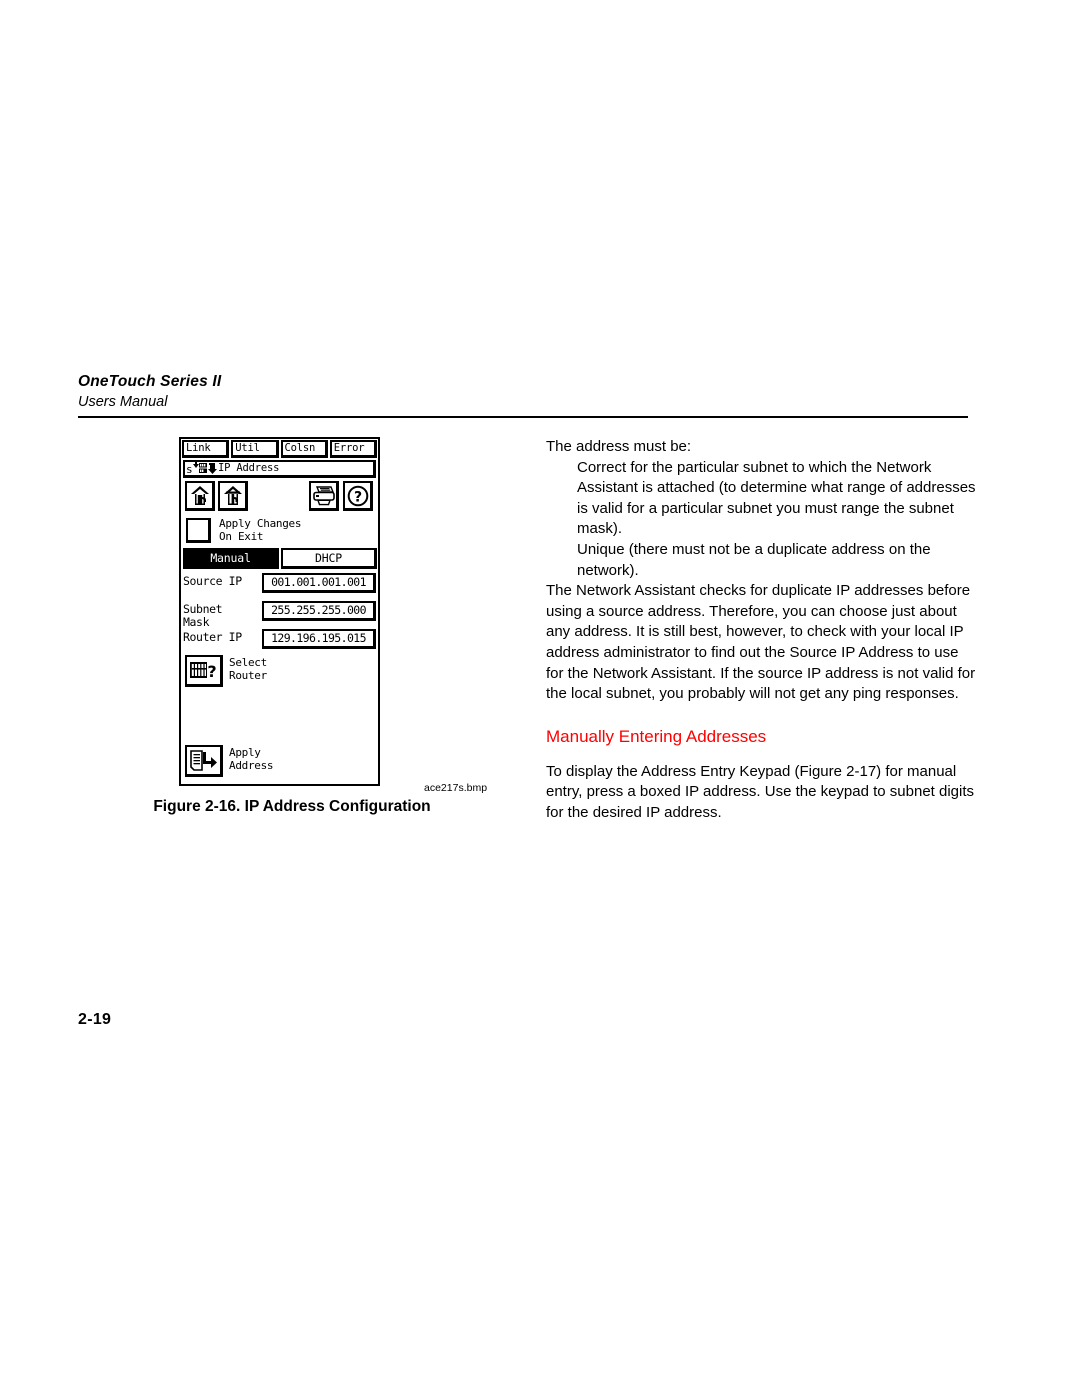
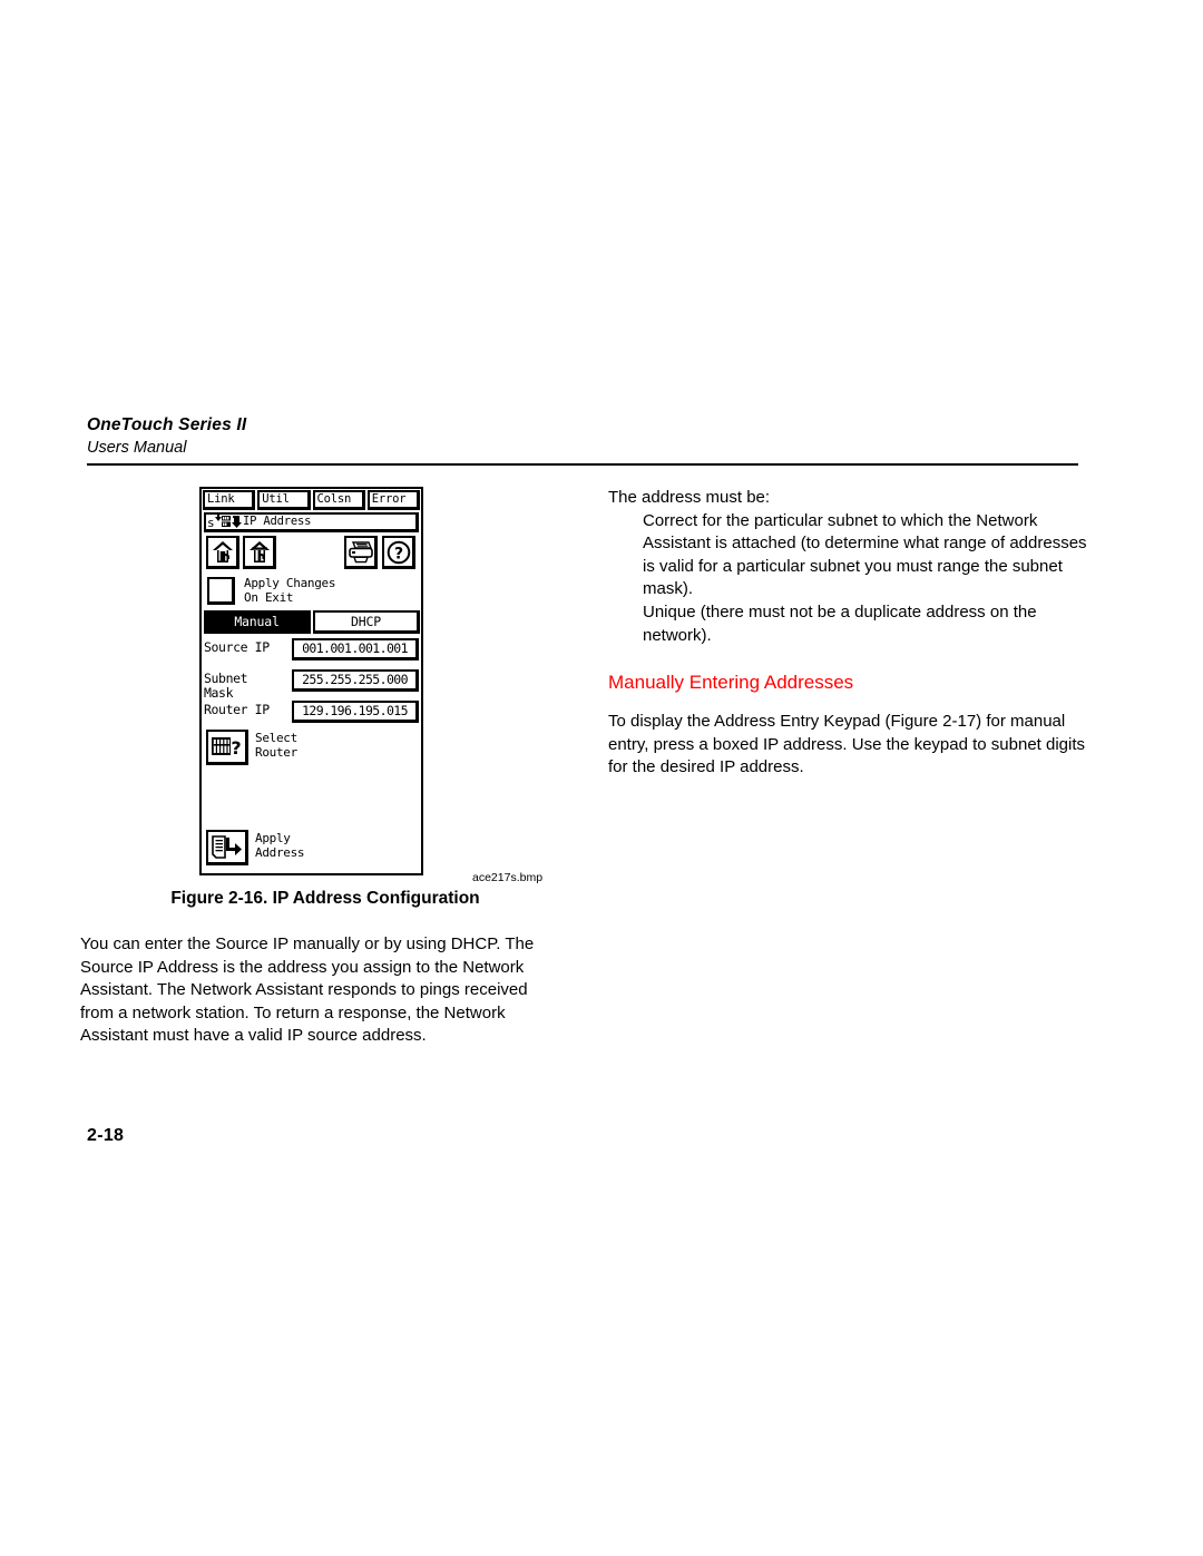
  OneTouch Series II
  Users Manual
  Link
  Util
  Colsn
  Error
  s
  IP Address
  ?
  Apply Changes
  On Exit
  Manual
  DHCP
  Source IP
  001.001.001.001
  Subnet
  Mask
  255.255.255.000
  Router IP
  129.196.195.015
  ?
  Select
  Router
  Apply
  Address
  ace217s.bmp
  Figure 2-16. IP Address Configuration
+ You can enter the Source IP manually or by using DHCP. The Source IP Address is the address you assign to the Network Assistant. The Network Assistant responds to pings received from a network station. To return a response, the Network Assistant must have a valid IP source address.
  The address must be:
  Correct for the particular subnet to which the Network Assistant is attached (to determine what range of addresses is valid for a particular subnet you must range the subnet mask).
  Unique (there must not be a duplicate address on the network).
- The Network Assistant checks for duplicate IP addresses before using a source address. Therefore, you can choose just about any address. It is still best, however, to check with your local IP address administrator to find out the Source IP Address to use for the Network Assistant. If the source IP address is not valid for the local subnet, you probably will not get any ping responses.
  Manually Entering Addresses
  To display the Address Entry Keypad (Figure 2-17) for manual entry, press a boxed IP address. Use the keypad to subnet digits for the desired IP address.
- 2-19
+ 2-18
